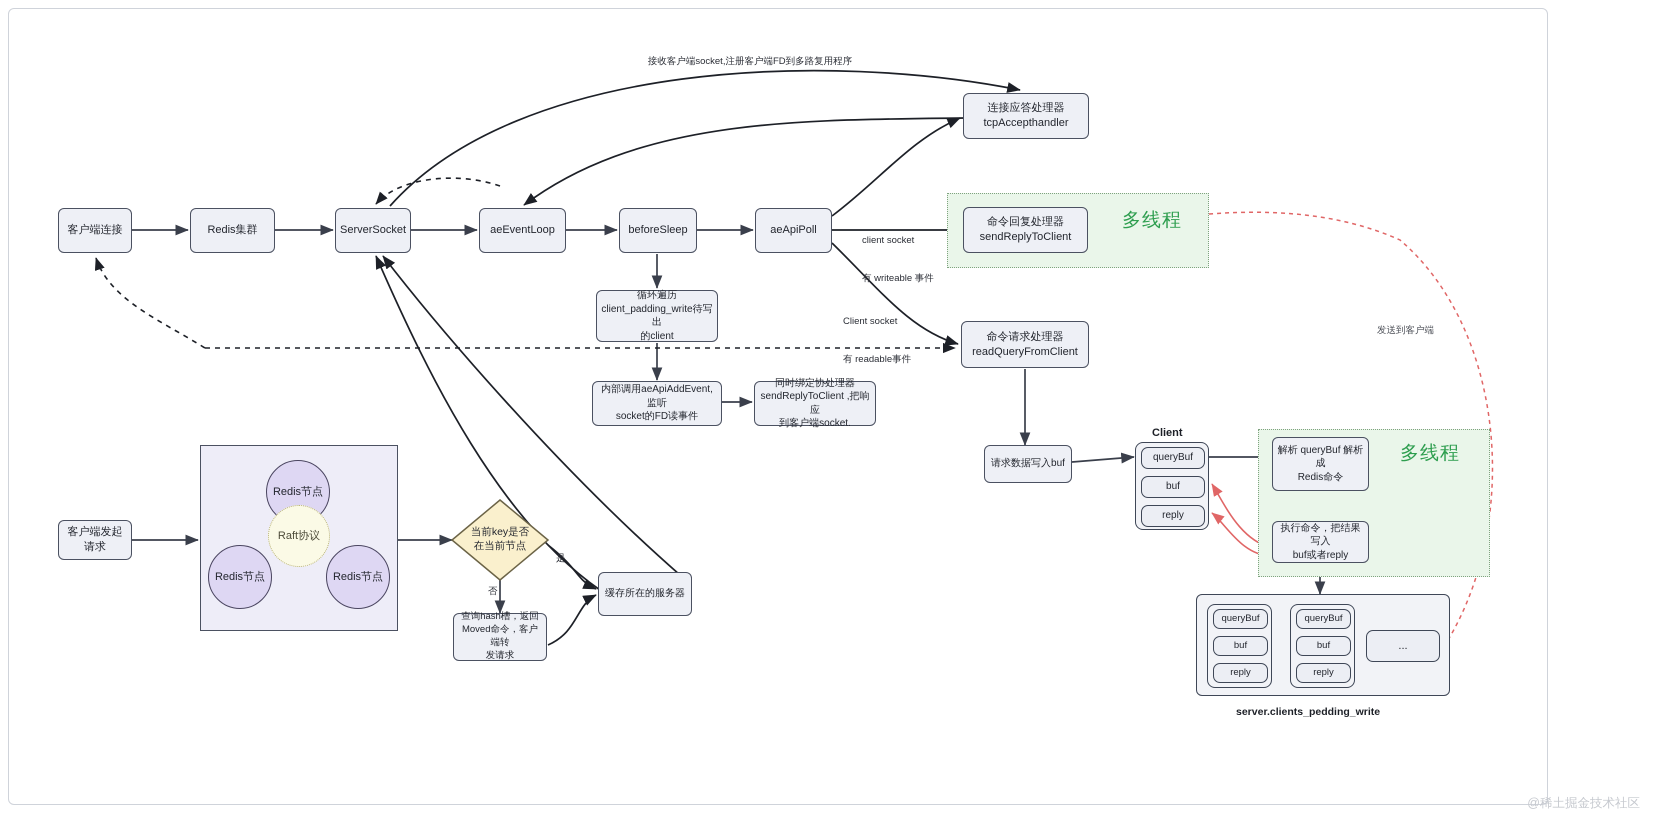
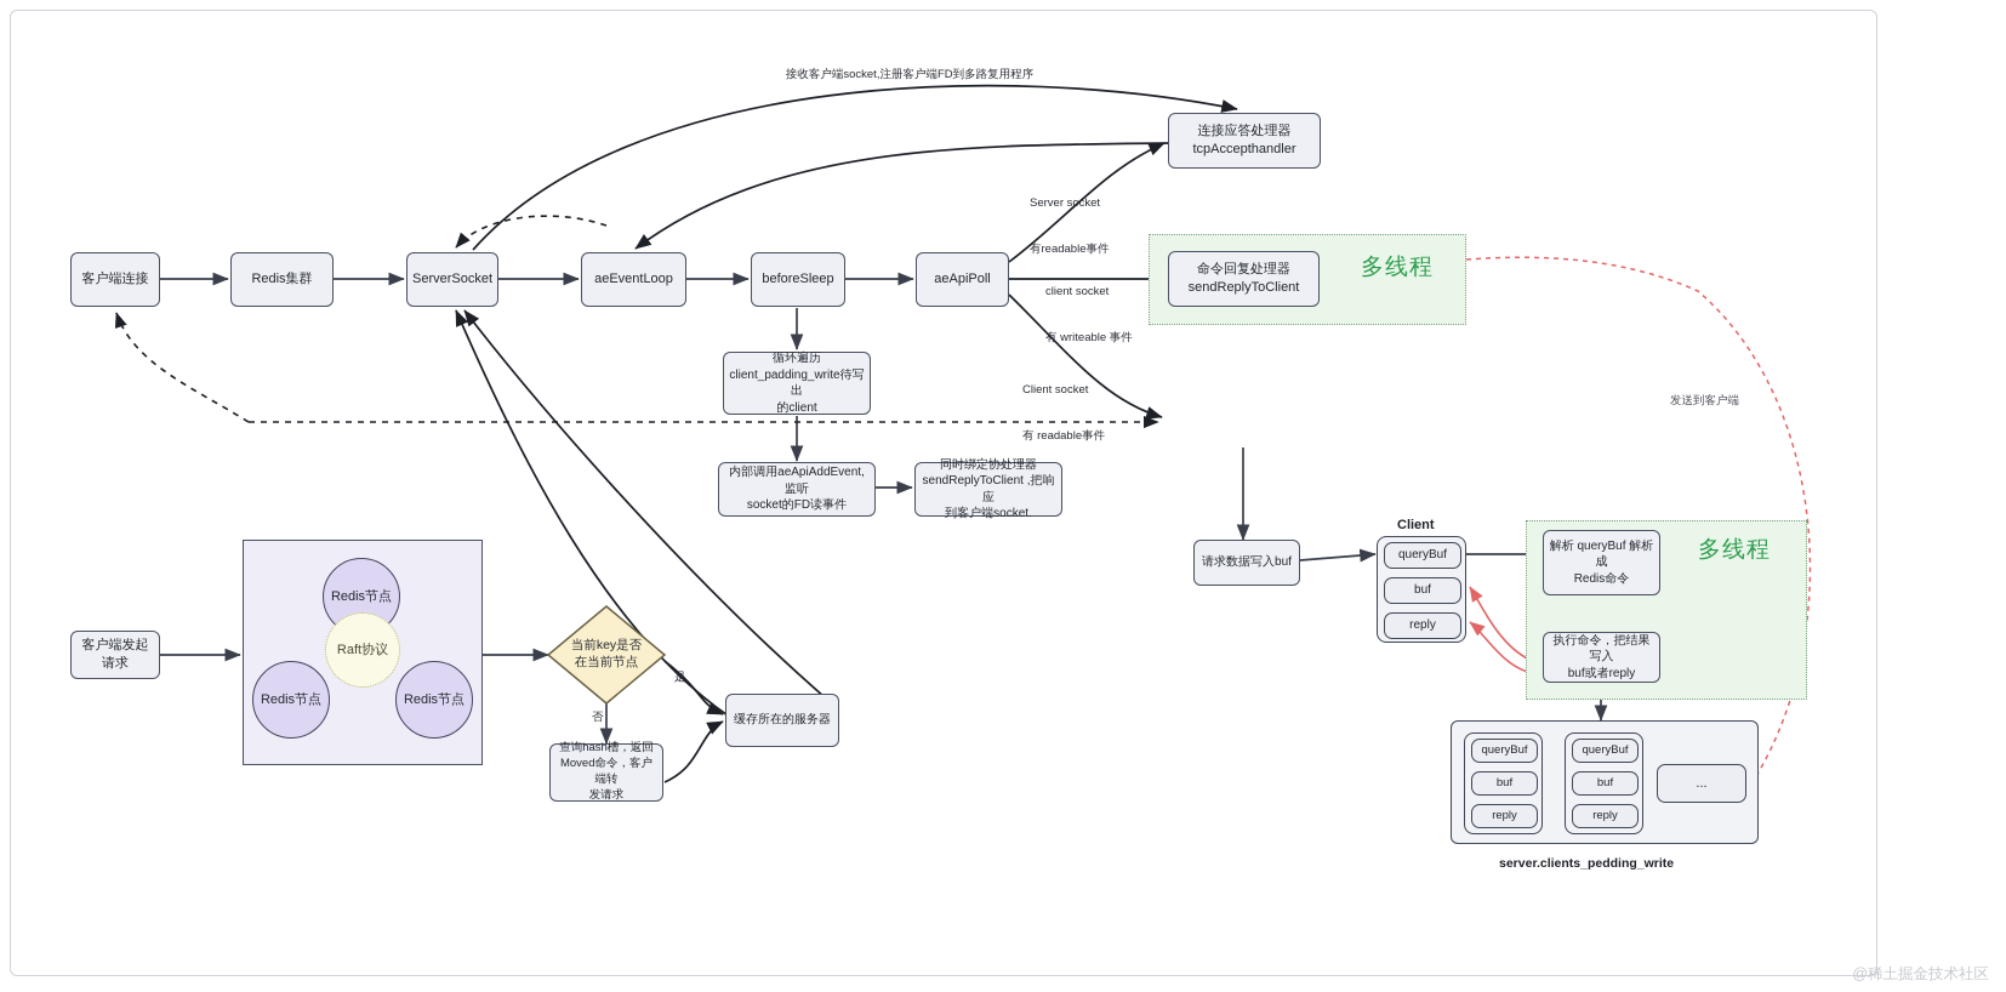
  接收客户端socket,注册客户端FD到多路复用程序
  客户端连接
  Redis集群
  ServerSocket
  aeEventLoop
  beforeSleep
  aeApiPoll
  连接应答处理器
  tcpAccepthandler
  命令回复处理器
  sendReplyToClient
  多线程
- 命令请求处理器
- readQueryFromClient
  循环遍历
  client_padding_write待写出
  的client
  内部调用aeApiAddEvent,监听
  socket的FD读事件
  同时绑定协处理器
  sendReplyToClient ,把响应
  到客户端socket.
  请求数据写入buf
  Client
  queryBuf
  buf
  reply
  解析 queryBuf 解析成
  Redis命令
  执行命令，把结果写入
  buf或者reply
  多线程
  queryBuf
  buf
  reply
  queryBuf
  buf
  reply
  ...
  server.clients_pedding_write
  客户端发起请求
  Redis节点
  Redis节点
  Redis节点
  Raft协议
  当前key是否
  在当前节点
  是
  否
  查询hash槽，返回
  Moved命令，客户端转
  发请求
  缓存所在的服务器
+ Server socket
+ 有readable事件
  client socket
  有 writeable 事件
  Client socket
  有 readable事件
  发送到客户端
  @稀土掘金技术社区
